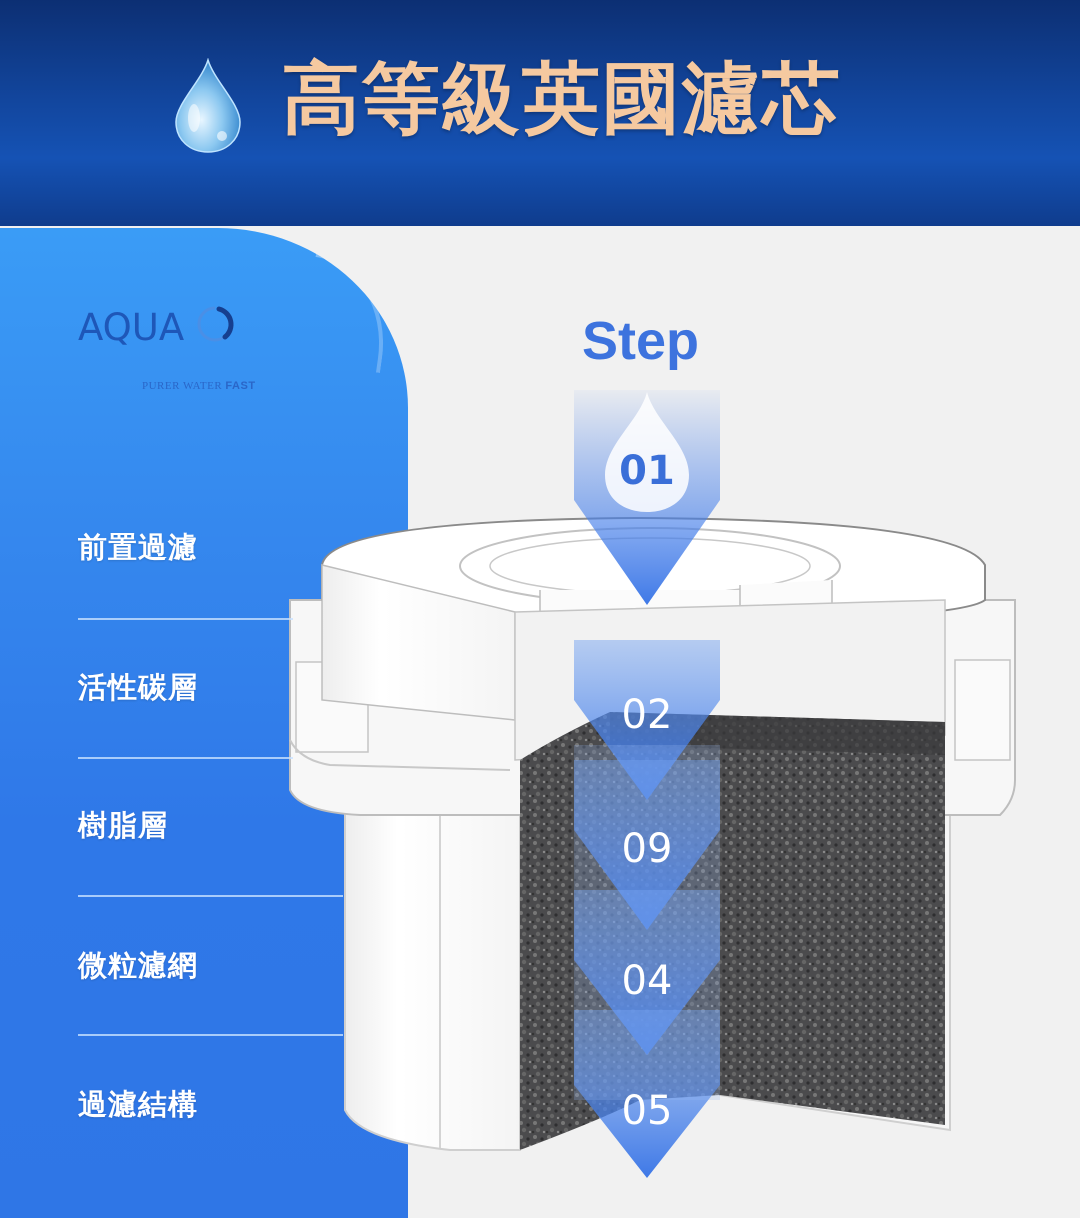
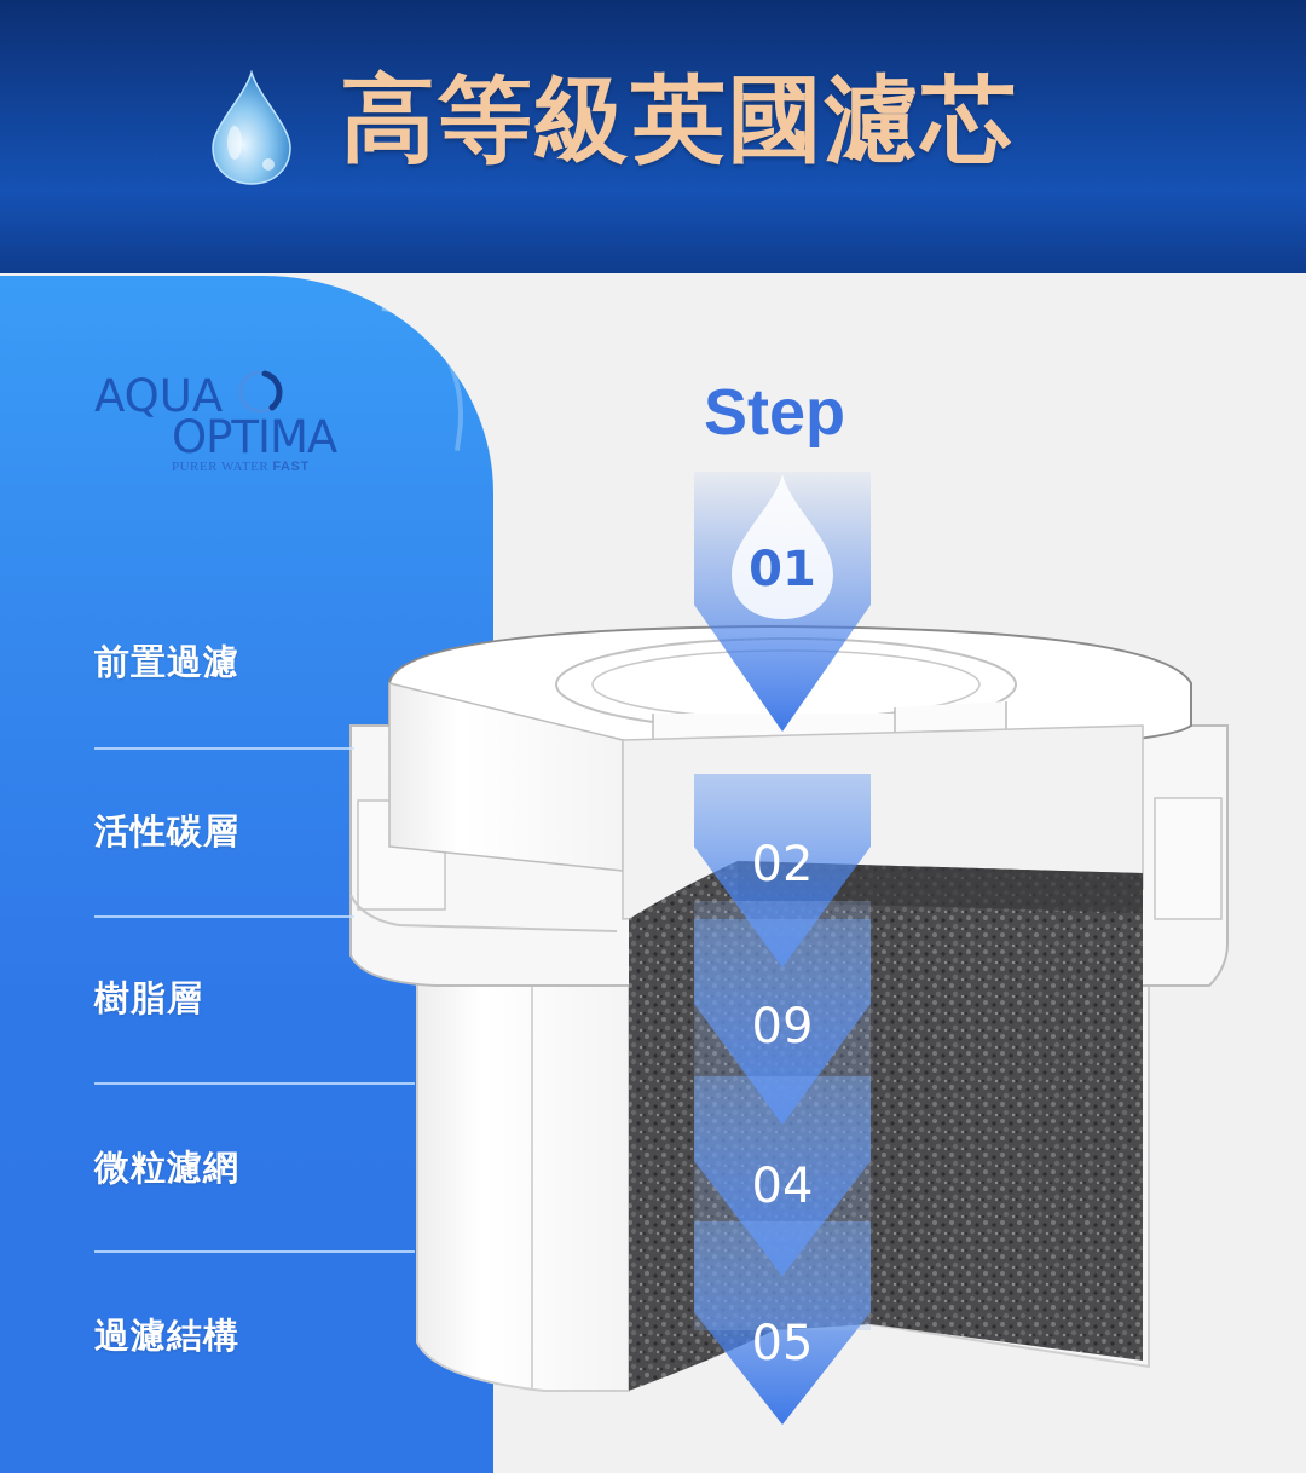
  高等級英國濾芯
  AQUA
+ OPTIMA
  PURER WATER FAST
  Step
  01
  02
  09
  04
  05
  前置過濾
  活性碳層
  樹脂層
  微粒濾網
  過濾結構
